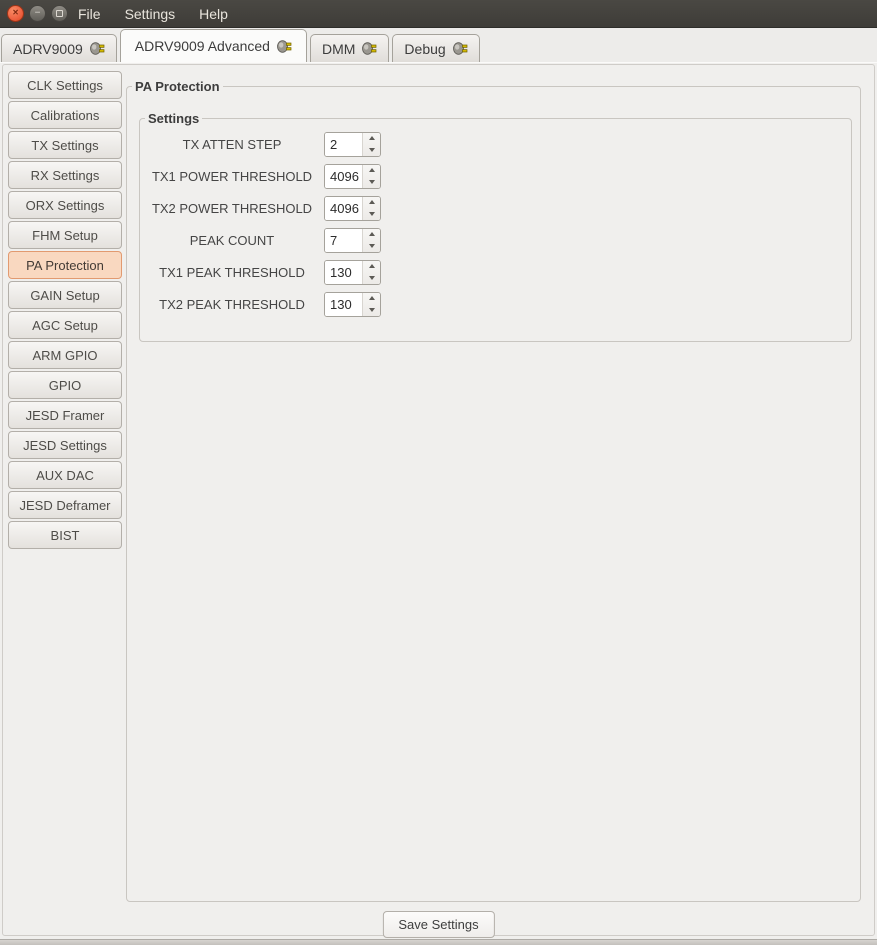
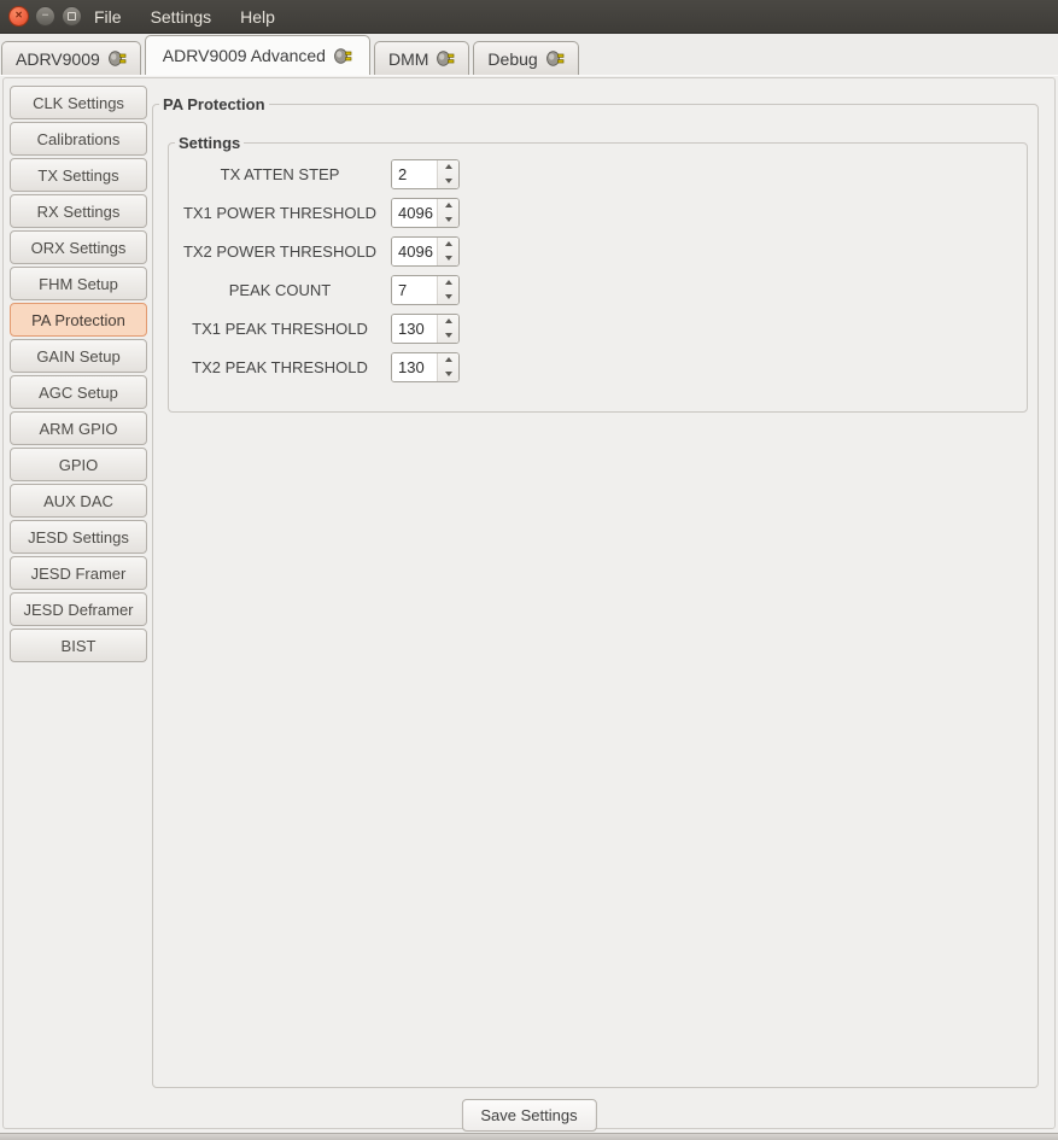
  ×
  −
  File
  Settings
  Help
  ADRV9009
  ADRV9009 Advanced
  DMM
  Debug
  CLK Settings
  Calibrations
  TX Settings
  RX Settings
  ORX Settings
  FHM Setup
  PA Protection
  GAIN Setup
  AGC Setup
  ARM GPIO
  GPIO
- JESD Framer
+ AUX DAC
  JESD Settings
- AUX DAC
+ JESD Framer
  JESD Deframer
  BIST
  PA Protection
  Settings
  TX ATTEN STEP
  2
  TX1 POWER THRESHOLD
  4096
  TX2 POWER THRESHOLD
  4096
  PEAK COUNT
  7
  TX1 PEAK THRESHOLD
  130
  TX2 PEAK THRESHOLD
  130
  Save Settings
